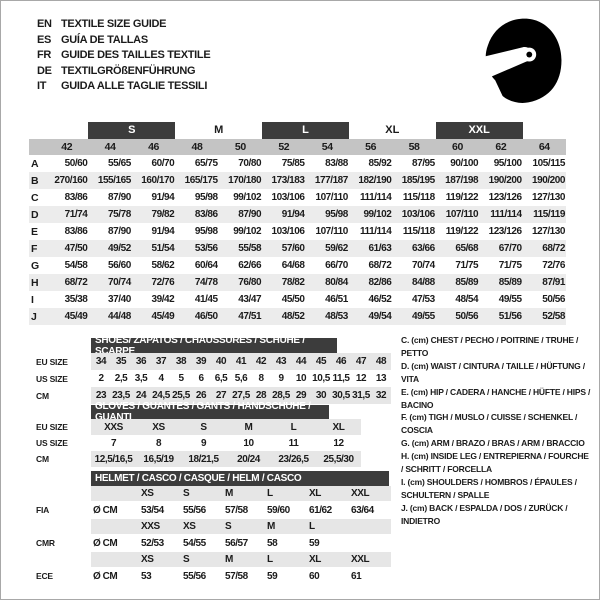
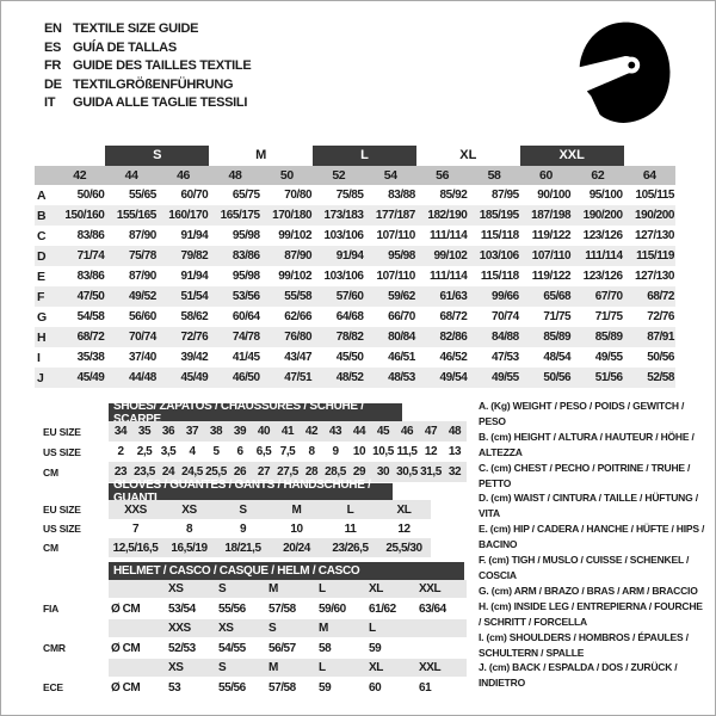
  EN
  TEXTILE SIZE GUIDE
  ES
  GUÍA DE TALLAS
  FR
  GUIDE DES TAILLES TEXTILE
  DE
  TEXTILGRÖßENFÜHRUNG
  IT
  GUIDA ALLE TAGLIE TESSILI
  S
  M
  L
  XL
  XXL
  42
  44
  46
  48
  50
  52
  54
  56
  58
  60
  62
  64
  A
  50/60
  55/65
  60/70
  65/75
  70/80
  75/85
  83/88
  85/92
  87/95
  90/100
  95/100
  105/115
  B
- 270/160
+ 150/160
  155/165
  160/170
  165/175
  170/180
  173/183
  177/187
  182/190
  185/195
  187/198
  190/200
  190/200
  C
  83/86
  87/90
  91/94
  95/98
  99/102
  103/106
  107/110
  111/114
  115/118
  119/122
  123/126
  127/130
  D
  71/74
  75/78
  79/82
  83/86
  87/90
  91/94
  95/98
  99/102
  103/106
  107/110
  111/114
  115/119
  E
  83/86
  87/90
  91/94
  95/98
  99/102
  103/106
  107/110
  111/114
  115/118
  119/122
  123/126
  127/130
  F
  47/50
  49/52
  51/54
  53/56
  55/58
  57/60
  59/62
  61/63
- 63/66
+ 99/66
  65/68
  67/70
  68/72
  G
  54/58
  56/60
  58/62
  60/64
  62/66
  64/68
  66/70
  68/72
  70/74
  71/75
  71/75
  72/76
  H
  68/72
  70/74
  72/76
  74/78
  76/80
  78/82
  80/84
  82/86
  84/88
  85/89
  85/89
  87/91
  I
  35/38
  37/40
  39/42
  41/45
  43/47
  45/50
  46/51
  46/52
  47/53
  48/54
  49/55
  50/56
  J
  45/49
  44/48
  45/49
  46/50
  47/51
  48/52
  48/53
  49/54
  49/55
  50/56
  51/56
  52/58
  SHOES/ ZAPATOS / CHAUSSURES / SCHUHE / SCARPE
  EU SIZE
  34
  35
  36
  37
  38
  39
  40
  41
  42
  43
  44
  45
  46
  47
  48
  US SIZE
  2
  2,5
  3,5
  4
  5
  6
  6,5
- 5,6
+ 7,5
  8
  9
  10
  10,5
  11,5
  12
  13
  CM
  23
  23,5
  24
  24,5
  25,5
  26
  27
  27,5
  28
  28,5
  29
  30
  30,5
  31,5
  32
  GLOVES / GUANTES / GANTS / HANDSCHUHE / GUANTI
  EU SIZE
  XXS
  XS
  S
  M
  L
  XL
  US SIZE
  7
  8
  9
  10
  11
  12
  CM
  12,5/16,5
  16,5/19
  18/21,5
  20/24
  23/26,5
  25,5/30
  HELMET / CASCO / CASQUE / HELM / CASCO
  XS
  S
  M
  L
  XL
  XXL
  FIA
  Ø CM
  53/54
  55/56
  57/58
  59/60
  61/62
  63/64
  XXS
  XS
  S
  M
  L
  CMR
  Ø CM
  52/53
  54/55
  56/57
  58
  59
  XS
  S
  M
  L
  XL
  XXL
  ECE
  Ø CM
  53
  55/56
  57/58
  59
  60
  61
+ A. (Kg) WEIGHT / PESO / POIDS / GEWITCH / PESO
+ B. (cm) HEIGHT / ALTURA / HAUTEUR / HÖHE / ALTEZZA
  C. (cm) CHEST / PECHO / POITRINE / TRUHE / PETTO
  D. (cm) WAIST / CINTURA / TAILLE / HÜFTUNG / VITA
  E. (cm) HIP / CADERA / HANCHE / HÜFTE / HIPS / BACINO
  F. (cm) TIGH / MUSLO / CUISSE / SCHENKEL / COSCIA
  G. (cm) ARM / BRAZO / BRAS / ARM / BRACCIO
  H. (cm) INSIDE LEG / ENTREPIERNA / FOURCHE / SCHRITT / FORCELLA
  I. (cm) SHOULDERS / HOMBROS / ÉPAULES / SCHULTERN / SPALLE
  J. (cm) BACK / ESPALDA / DOS / ZURÜCK / INDIETRO
